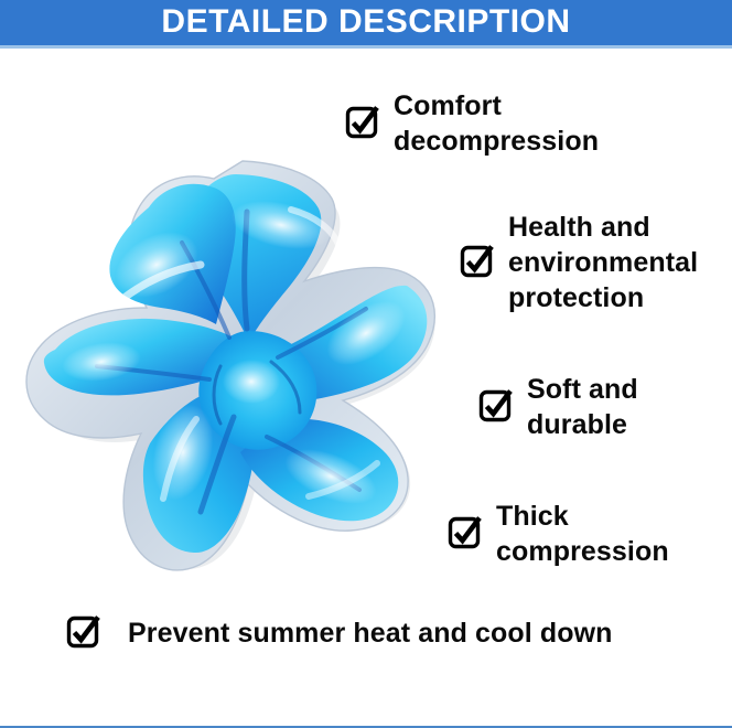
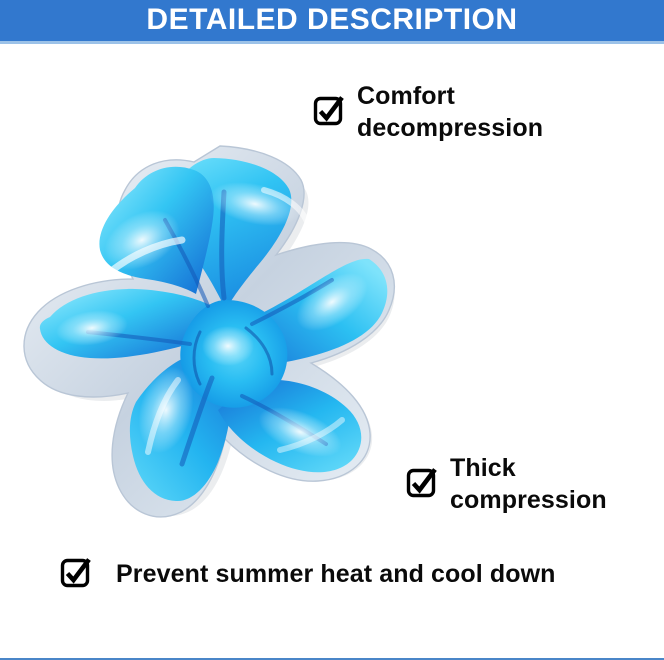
  DETAILED DESCRIPTION
  Comfort
  decompression
- Health and
- environmental
- protection
- Soft and
- durable
  Thick
  compression
  Prevent summer heat and cool down
